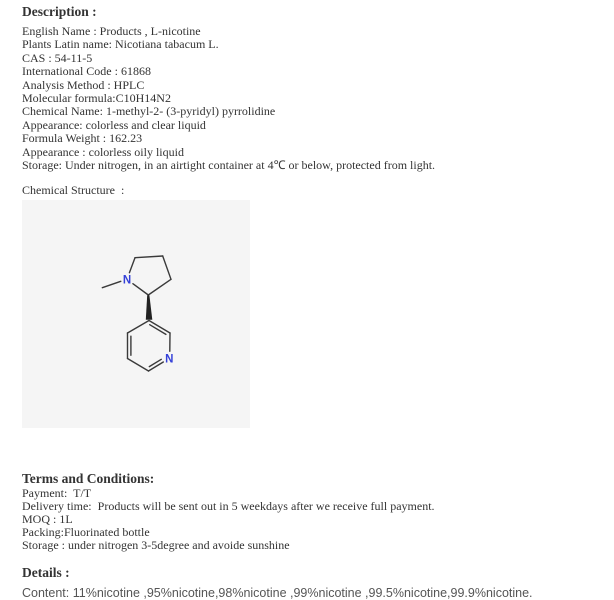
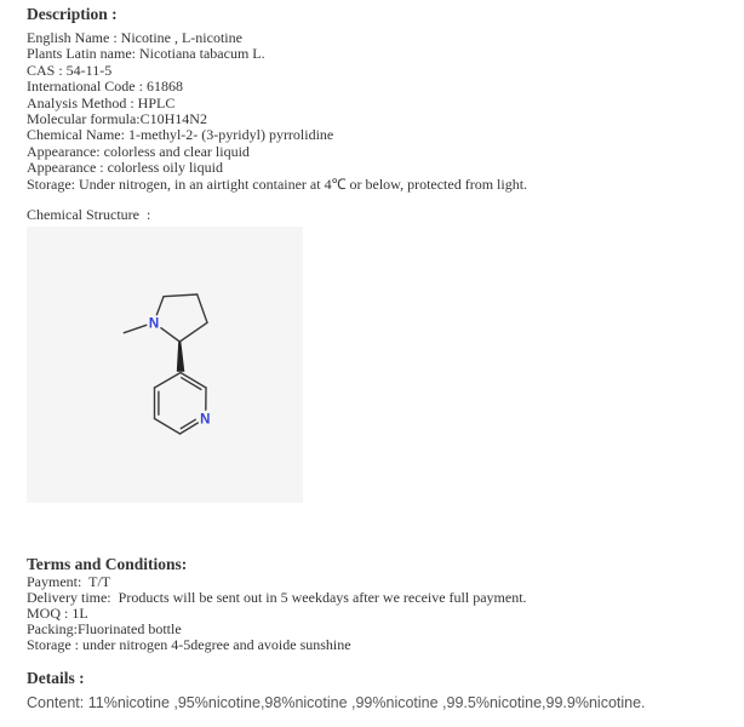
  Description :
- English Name : Products , L-nicotine
+ English Name : Nicotine , L-nicotine
  Plants Latin name: Nicotiana tabacum L.
  CAS : 54-11-5
  International Code : 61868
  Analysis Method : HPLC
  Molecular formula:C10H14N2
  Chemical Name: 1-methyl-2- (3-pyridyl) pyrrolidine
  Appearance: colorless and clear liquid
- Formula Weight : 162.23
  Appearance : colorless oily liquid
  Storage: Under nitrogen, in an airtight container at 4℃ or below, protected from light.
  Chemical Structure :
  N
  N
  Terms and Conditions:
  Payment: T/T
  Delivery time: Products will be sent out in 5 weekdays after we receive full payment.
  MOQ : 1L
  Packing:Fluorinated bottle
- Storage : under nitrogen 3-5degree and avoide sunshine
+ Storage : under nitrogen 4-5degree and avoide sunshine
  Details :
  Content: 11%nicotine ,95%nicotine,98%nicotine ,99%nicotine ,99.5%nicotine,99.9%nicotine.
